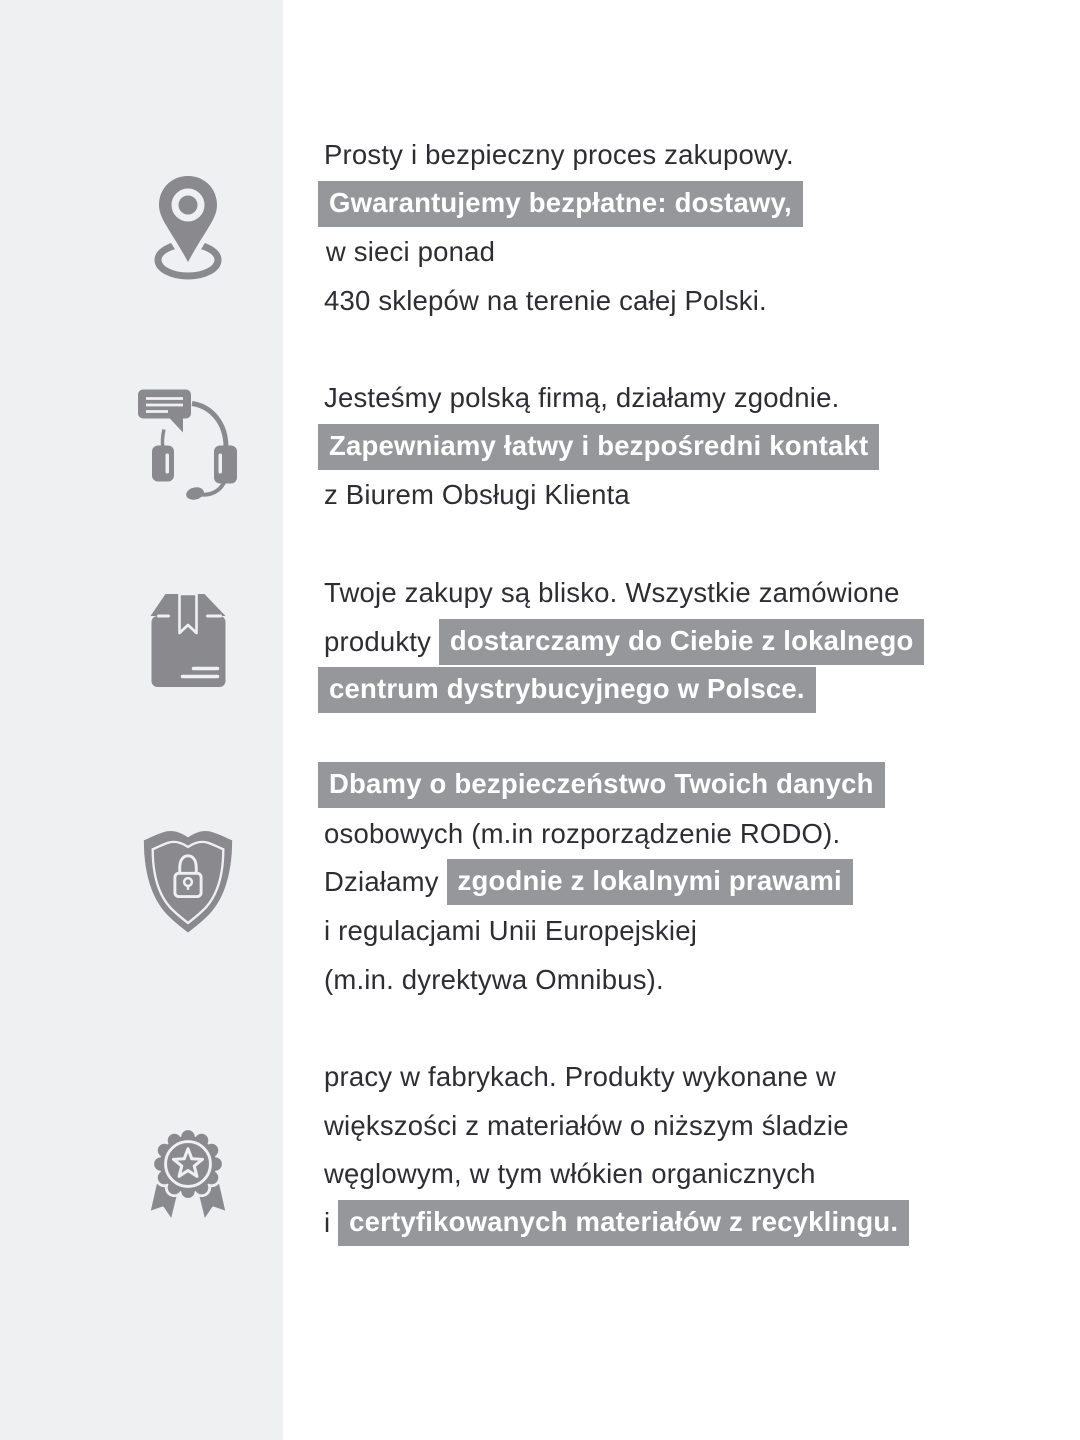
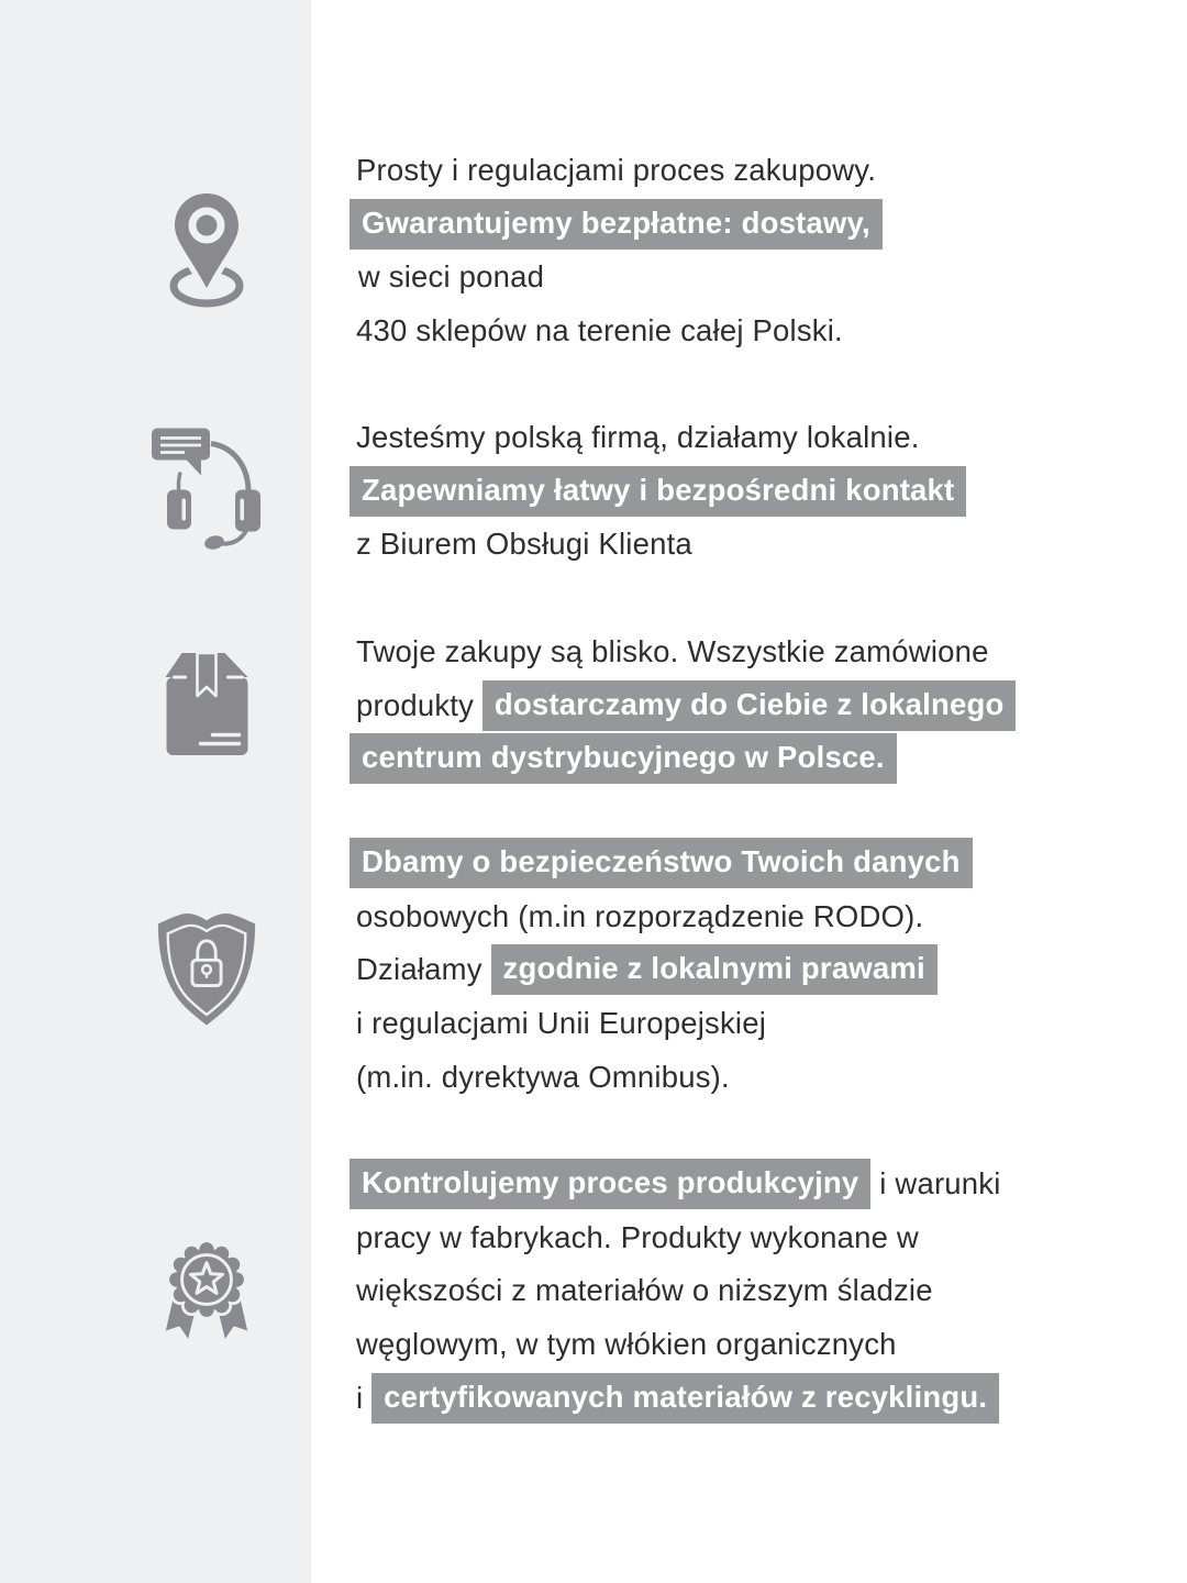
- Prosty i bezpieczny proces zakupowy.
+ Prosty i regulacjami proces zakupowy.
  Gwarantujemy bezpłatne: dostawy,
  w sieci ponad
  430 sklepów na terenie całej Polski.
- Jesteśmy polską firmą, działamy zgodnie.
+ Jesteśmy polską firmą, działamy lokalnie.
  Zapewniamy łatwy i bezpośredni kontakt
  z Biurem Obsługi Klienta
  Twoje zakupy są blisko. Wszystkie zamówione
  produkty
  dostarczamy do Ciebie z lokalnego
  centrum dystrybucyjnego w Polsce.
  Dbamy o bezpieczeństwo Twoich danych
  osobowych (m.in rozporządzenie RODO).
  Działamy
  zgodnie z lokalnymi prawami
  i regulacjami Unii Europejskiej
  (m.in. dyrektywa Omnibus).
+ Kontrolujemy proces produkcyjny
+ i warunki
  pracy w fabrykach. Produkty wykonane w
  większości z materiałów o niższym śladzie
  węglowym, w tym włókien organicznych
  i
  certyfikowanych materiałów z recyklingu.
